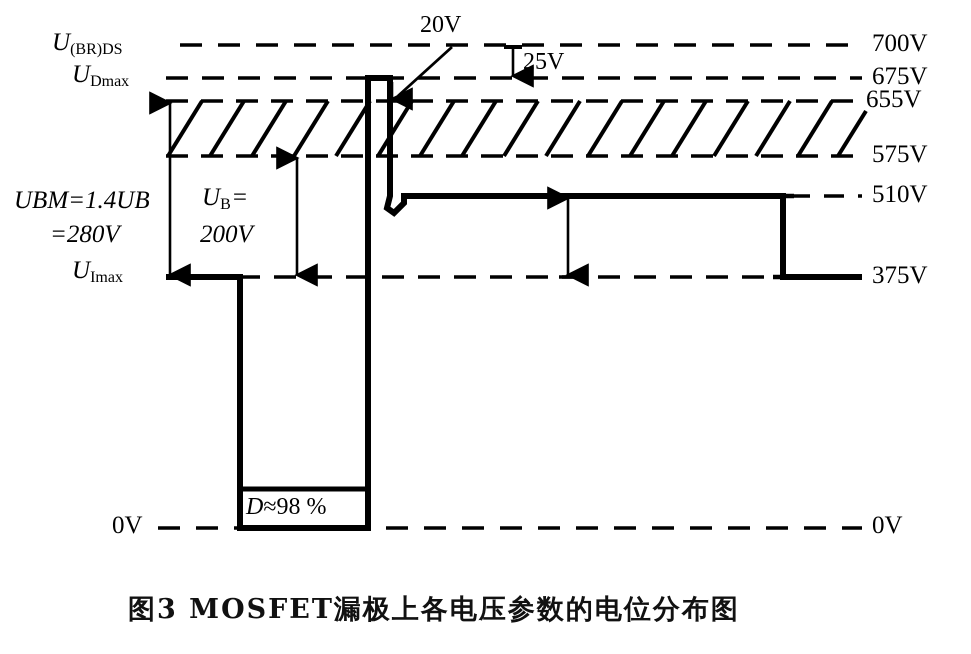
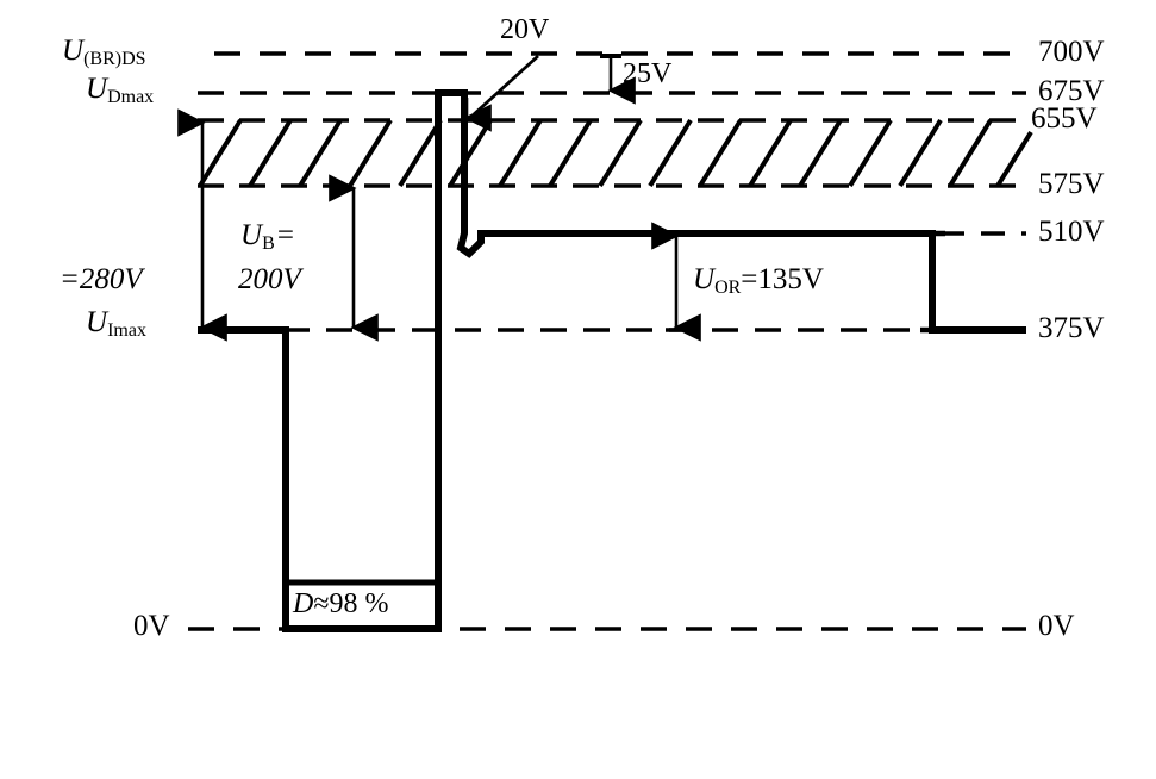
  U(BR)DS
  UDmax
  UImax
- UBM=1.4UB
  =280V
  UB =
  200V
  0V
  700V
  675V
  655V
  575V
  510V
  375V
  0V
  20V
  25V
+ UOR=135V
  D≈98 %
- 图3 MOSFET漏极上各电压参数的电位分布图
